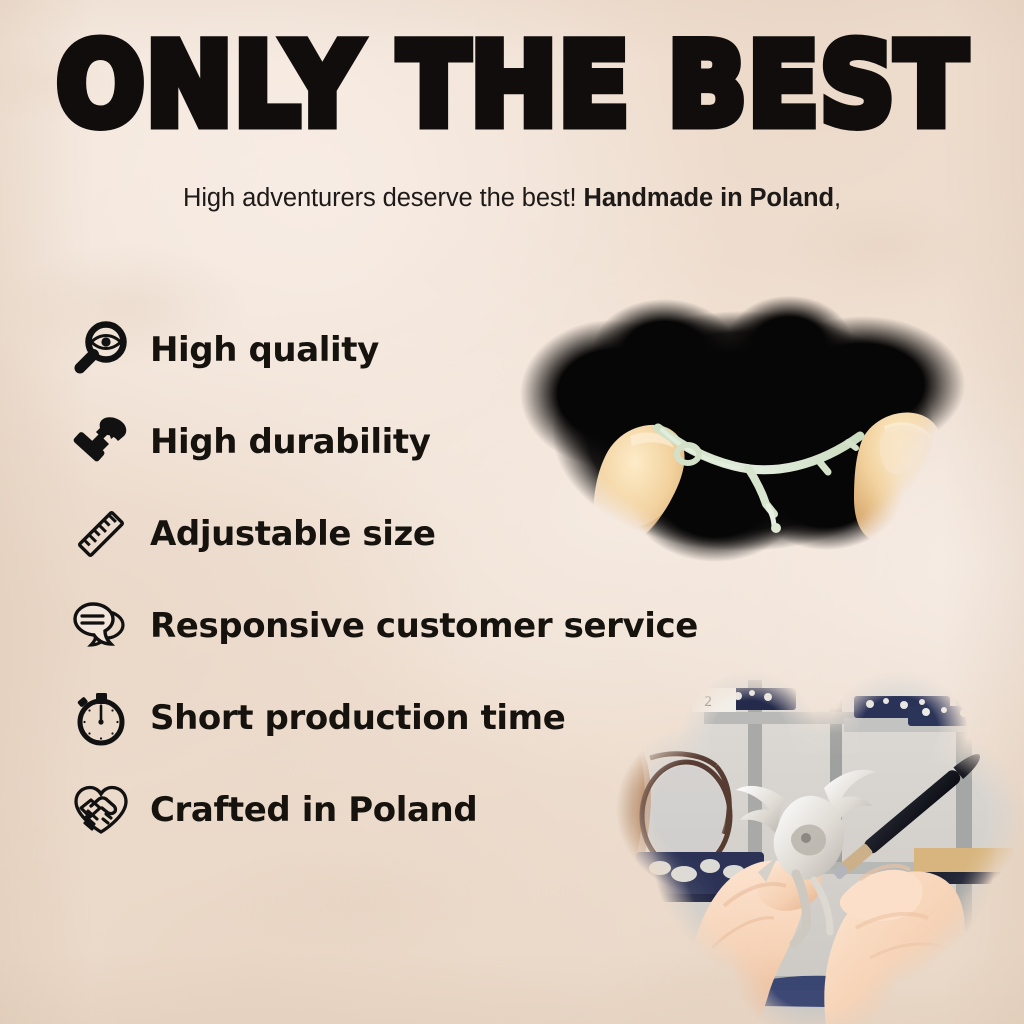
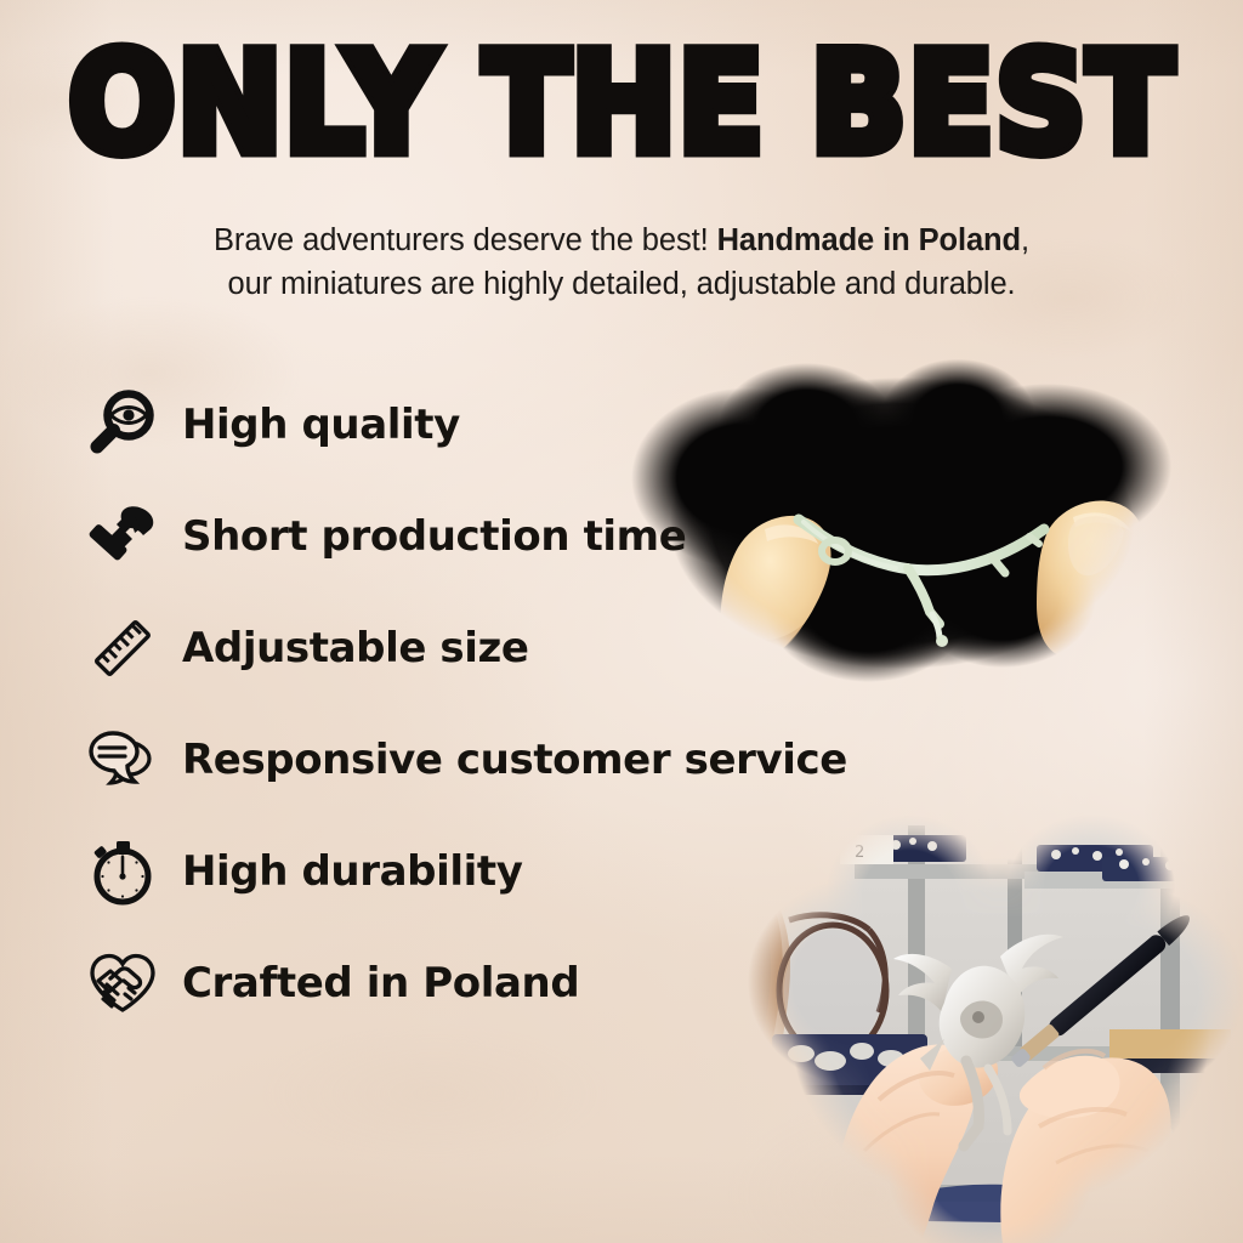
  2
  ONLY THE BEST
- High adventurers deserve the best! Handmade in Poland,
+ Brave adventurers deserve the best! Handmade in Poland,
+ our miniatures are highly detailed, adjustable and durable.
  High quality
- High durability
+ Short production time
  Adjustable size
  Responsive customer service
- Short production time
+ High durability
  Crafted in Poland
